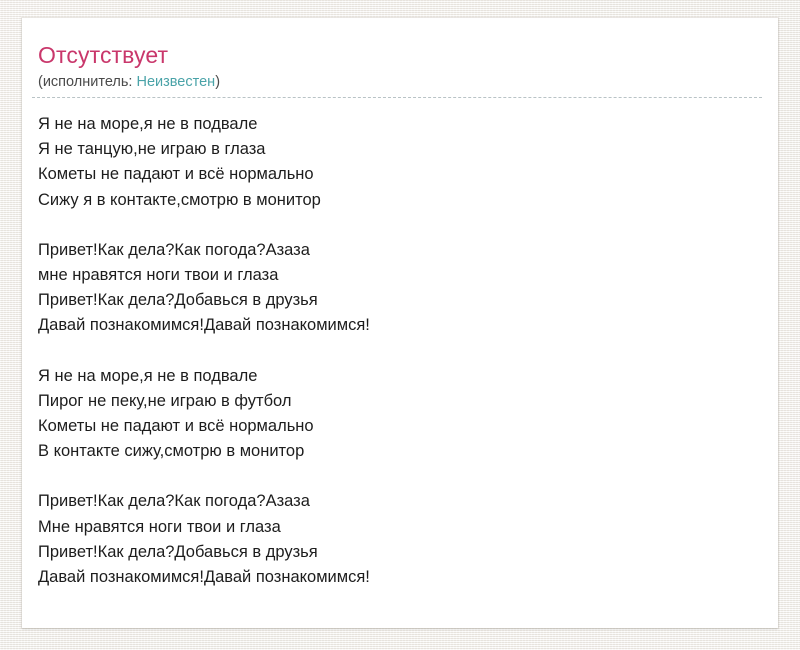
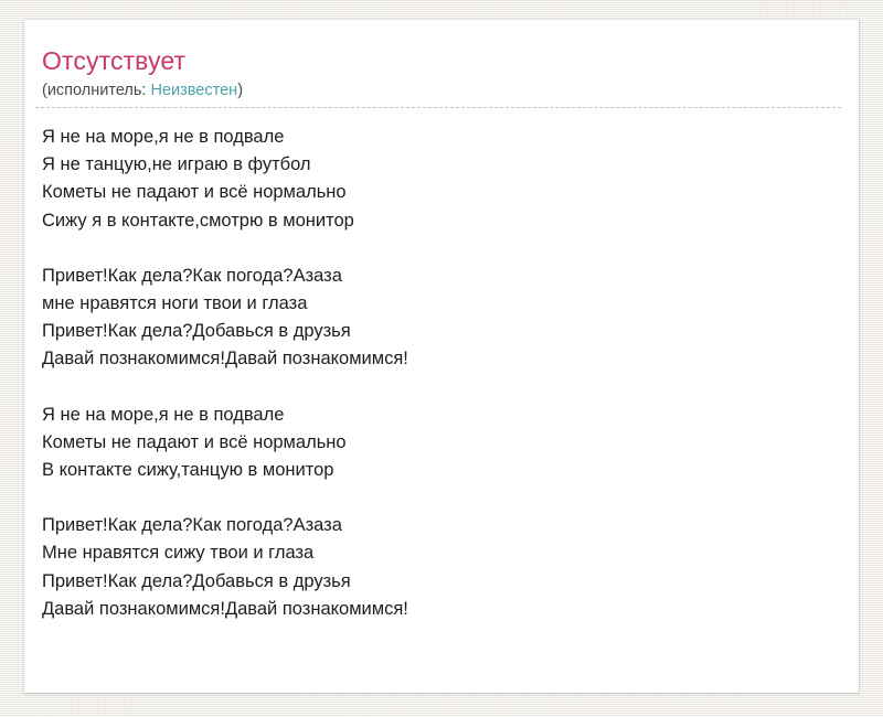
  Отсутствует
  (исполнитель: Неизвестен)
  Я не на море,я не в подвале
- Я не танцую,не играю в глаза
+ Я не танцую,не играю в футбол
  Кометы не падают и всё нормально
  Сижу я в контакте,смотрю в монитор
  Привет!Как дела?Как погода?Азаза
  мне нравятся ноги твои и глаза
  Привет!Как дела?Добавься в друзья
  Давай познакомимся!Давай познакомимся!
  Я не на море,я не в подвале
- Пирог не пеку,не играю в футбол
  Кометы не падают и всё нормально
- В контакте сижу,смотрю в монитор
+ В контакте сижу,танцую в монитор
  Привет!Как дела?Как погода?Азаза
- Мне нравятся ноги твои и глаза
+ Мне нравятся сижу твои и глаза
  Привет!Как дела?Добавься в друзья
  Давай познакомимся!Давай познакомимся!
